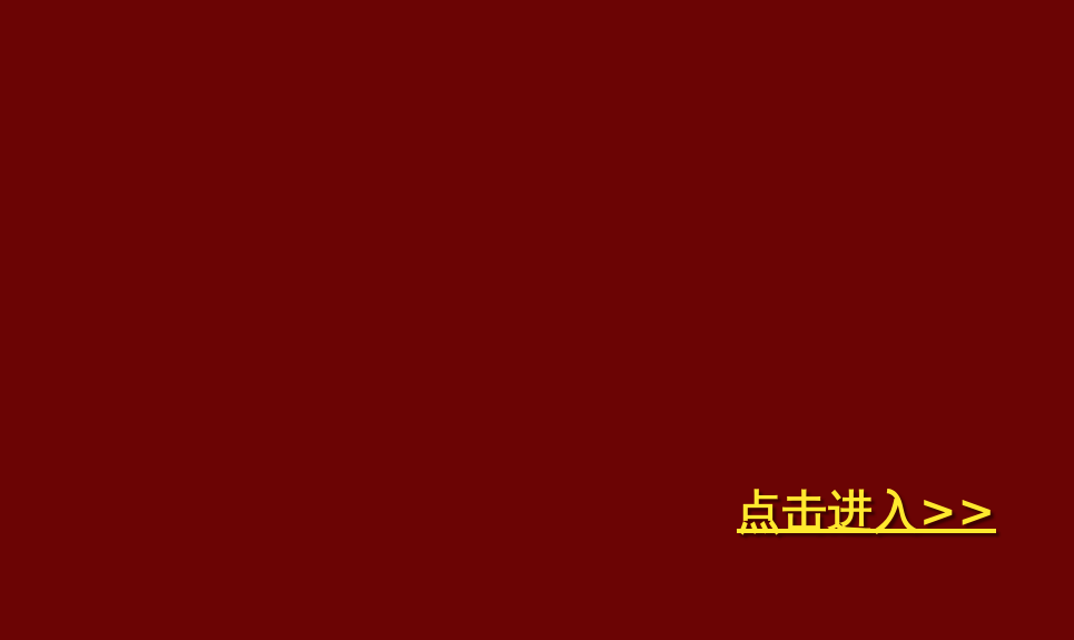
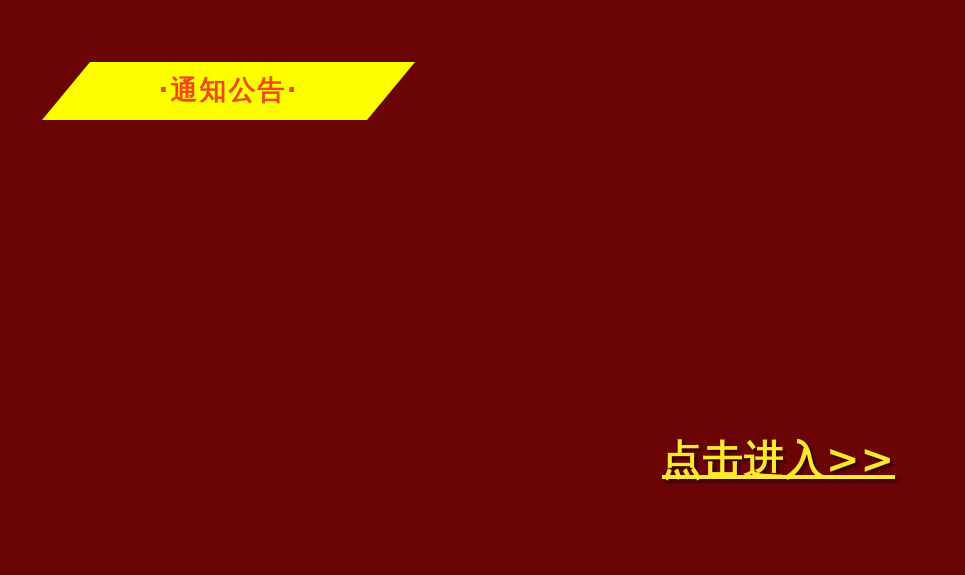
+ ·通知公告·
  点击进入>>
